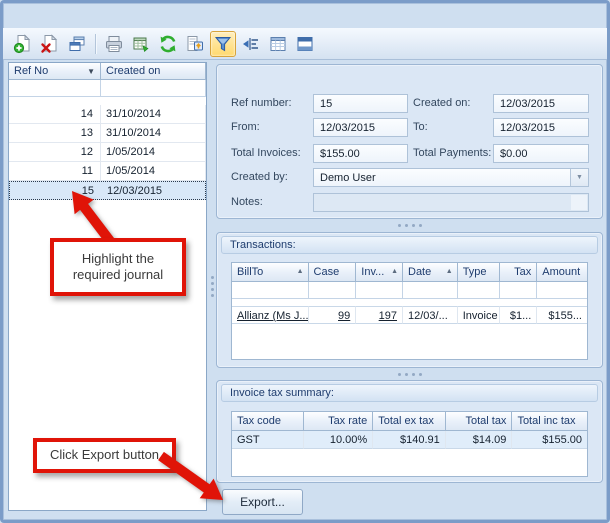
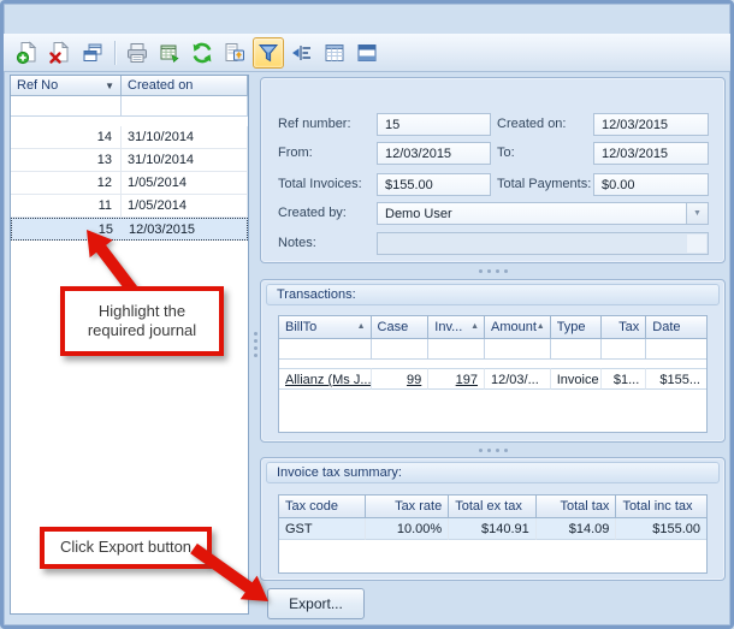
  Ref No
  ▼
  Created on
  14
  31/10/2014
  13
  31/10/2014
  12
  1/05/2014
  11
  1/05/2014
  15
  12/03/2015
  Ref number:
  15
  Created on:
  12/03/2015
  From:
  12/03/2015
  To:
  12/03/2015
  Total Invoices:
  $155.00
  Total Payments:
  $0.00
  Created by:
  Demo User
  Notes:
  Transactions:
  BillTo
  Case
  Inv...
- Date
+ Amount
  Type
  Tax
- Amount
+ Date
  Allianz (Ms J...
  99
  197
  12/03/...
  Invoice
  $1...
  $155...
  Invoice tax summary:
  Tax code
  Tax rate
  Total ex tax
  Total tax
  Total inc tax
  GST
  10.00%
  $140.91
  $14.09
  $155.00
  Export...
  Highlight the
  required journal
  Click Export button
